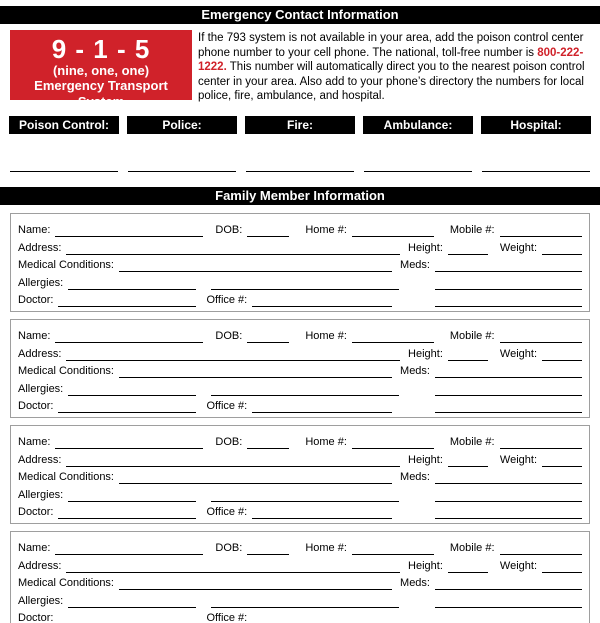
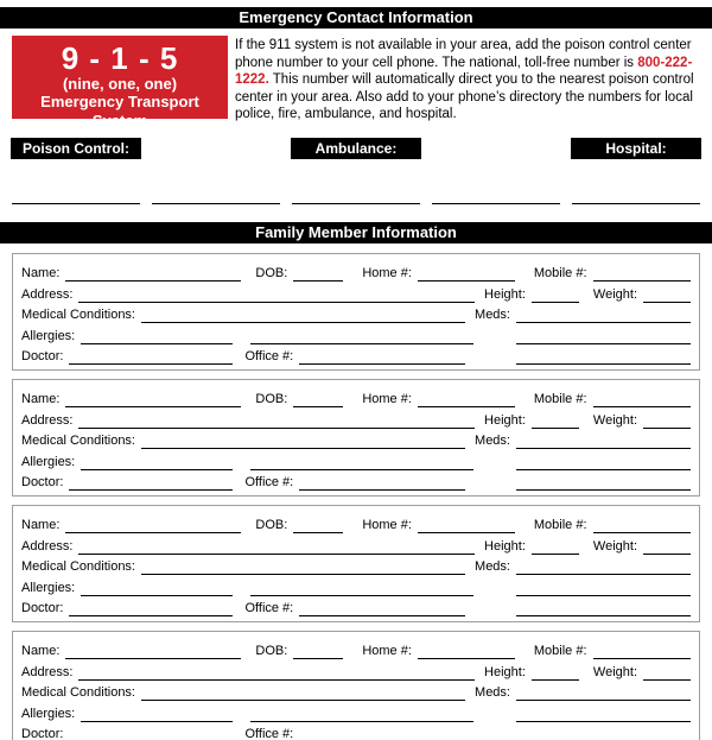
  Emergency Contact Information
  9 - 1 - 5
  (nine, one, one)
  Emergency Transport System
- If the 793 system is not available in your area, add the poison control center phone number to your cell phone. The national, toll-free number is 800-222-1222. This number will automatically direct you to the nearest poison control center in your area. Also add to your phone’s directory the numbers for local police, fire, ambulance, and hospital.
+ If the 911 system is not available in your area, add the poison control center phone number to your cell phone. The national, toll-free number is 800-222-1222. This number will automatically direct you to the nearest poison control center in your area. Also add to your phone’s directory the numbers for local police, fire, ambulance, and hospital.
  Poison Control:
- Police:
- Fire:
  Ambulance:
  Hospital:
  Family Member Information
  Name:
  DOB:
  Home #:
  Mobile #:
  Address:
  Height:
  Weight:
  Medical Conditions:
  Meds:
  Allergies:
  Doctor:
  Office #:
  Name:
  DOB:
  Home #:
  Mobile #:
  Address:
  Height:
  Weight:
  Medical Conditions:
  Meds:
  Allergies:
  Doctor:
  Office #:
  Name:
  DOB:
  Home #:
  Mobile #:
  Address:
  Height:
  Weight:
  Medical Conditions:
  Meds:
  Allergies:
  Doctor:
  Office #:
  Name:
  DOB:
  Home #:
  Mobile #:
  Address:
  Height:
  Weight:
  Medical Conditions:
  Meds:
  Allergies:
  Doctor:
  Office #:
